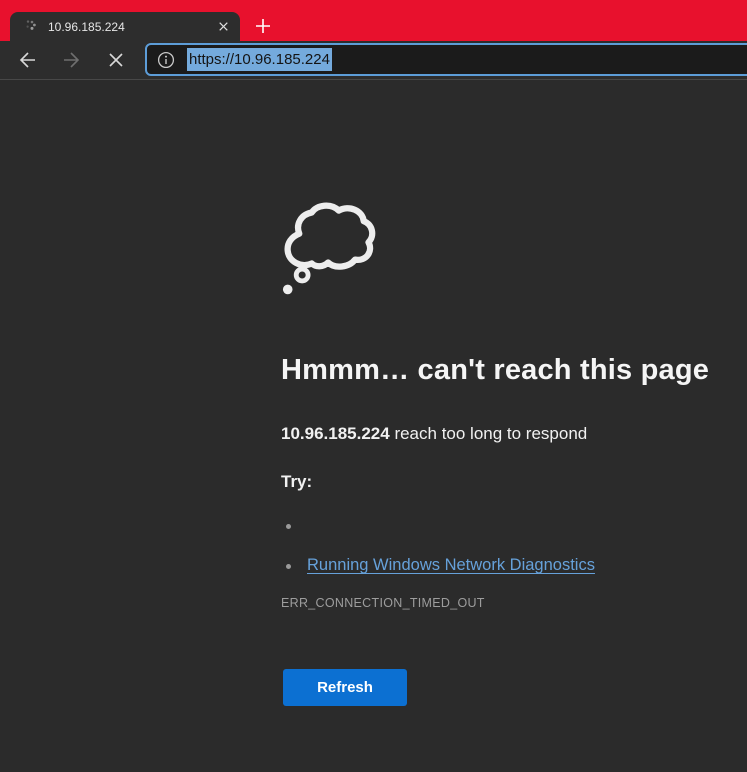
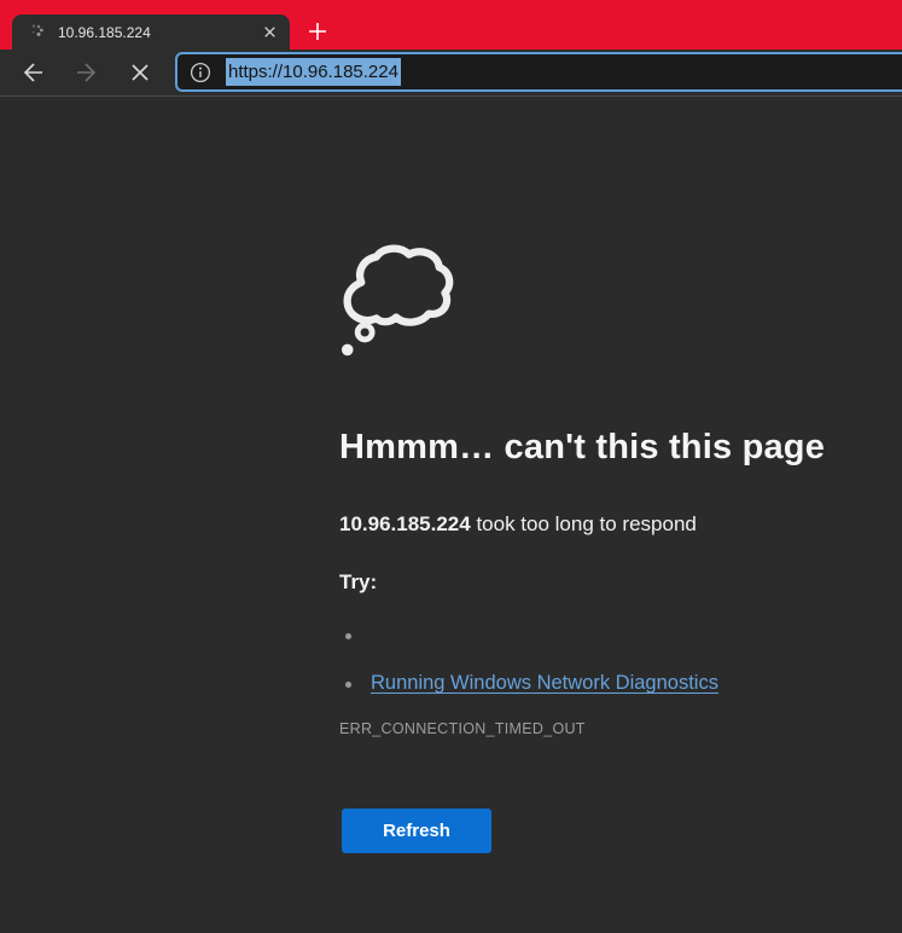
  10.96.185.224
  https://10.96.185.224
- Hmmm… can't reach this page
+ Hmmm… can't this this page
- 10.96.185.224 reach too long to respond
+ 10.96.185.224 took too long to respond
  Try:
  Running Windows Network Diagnostics
  ERR_CONNECTION_TIMED_OUT
  Refresh
